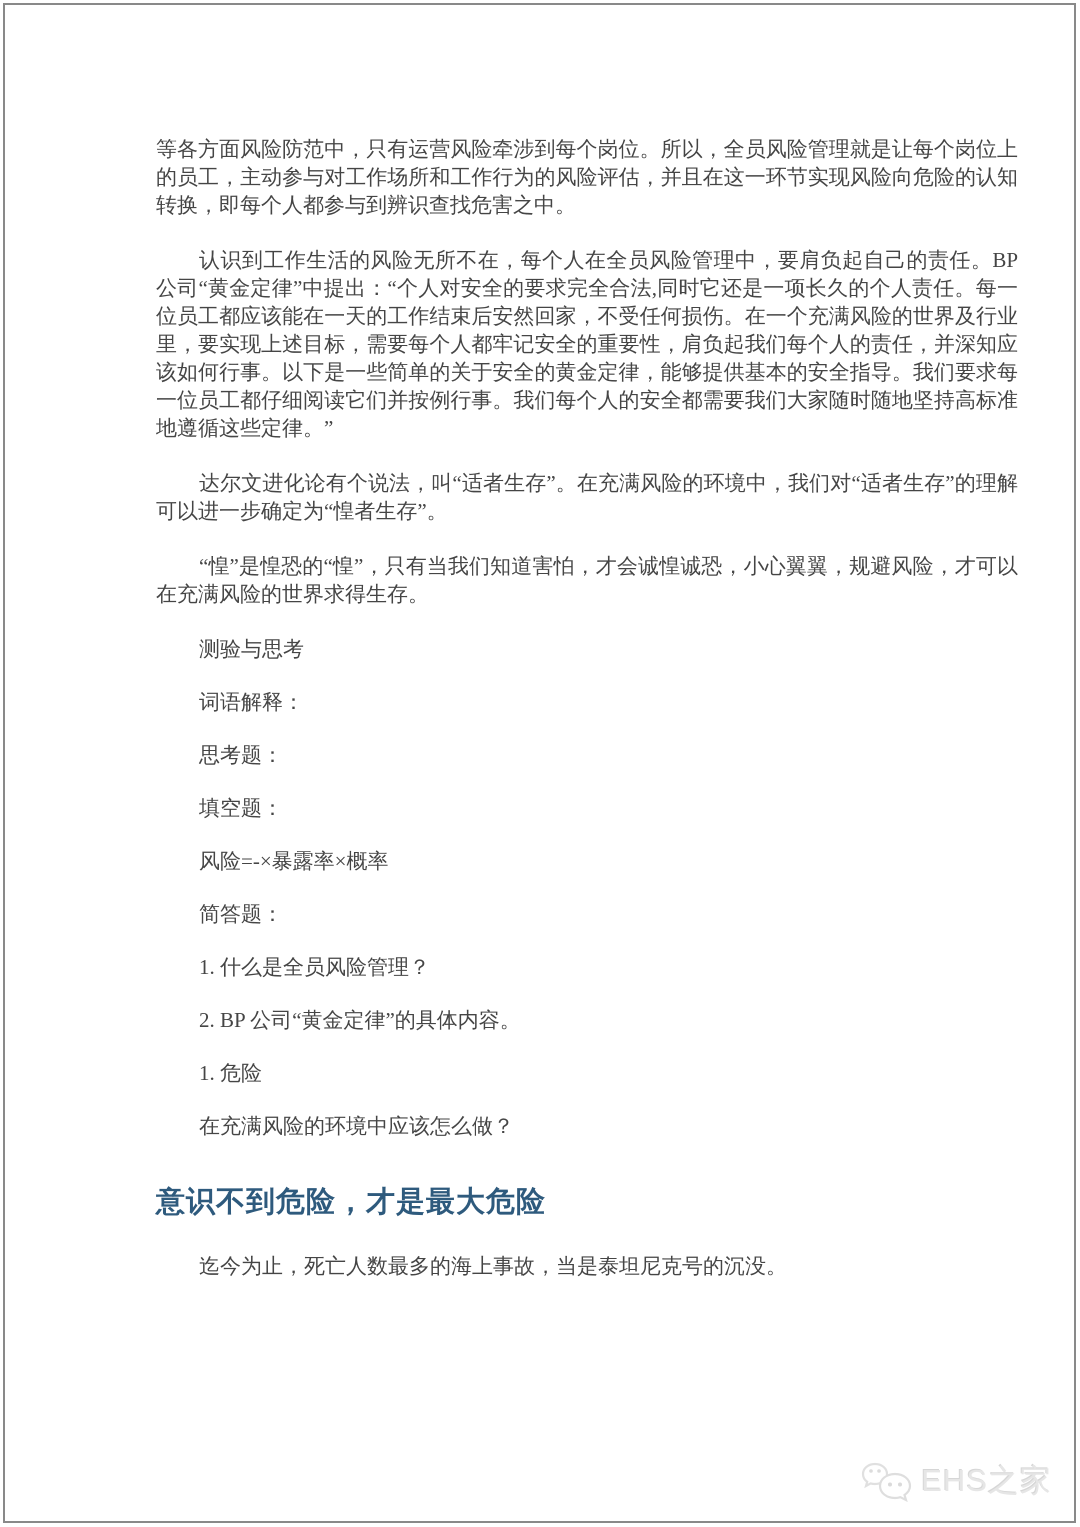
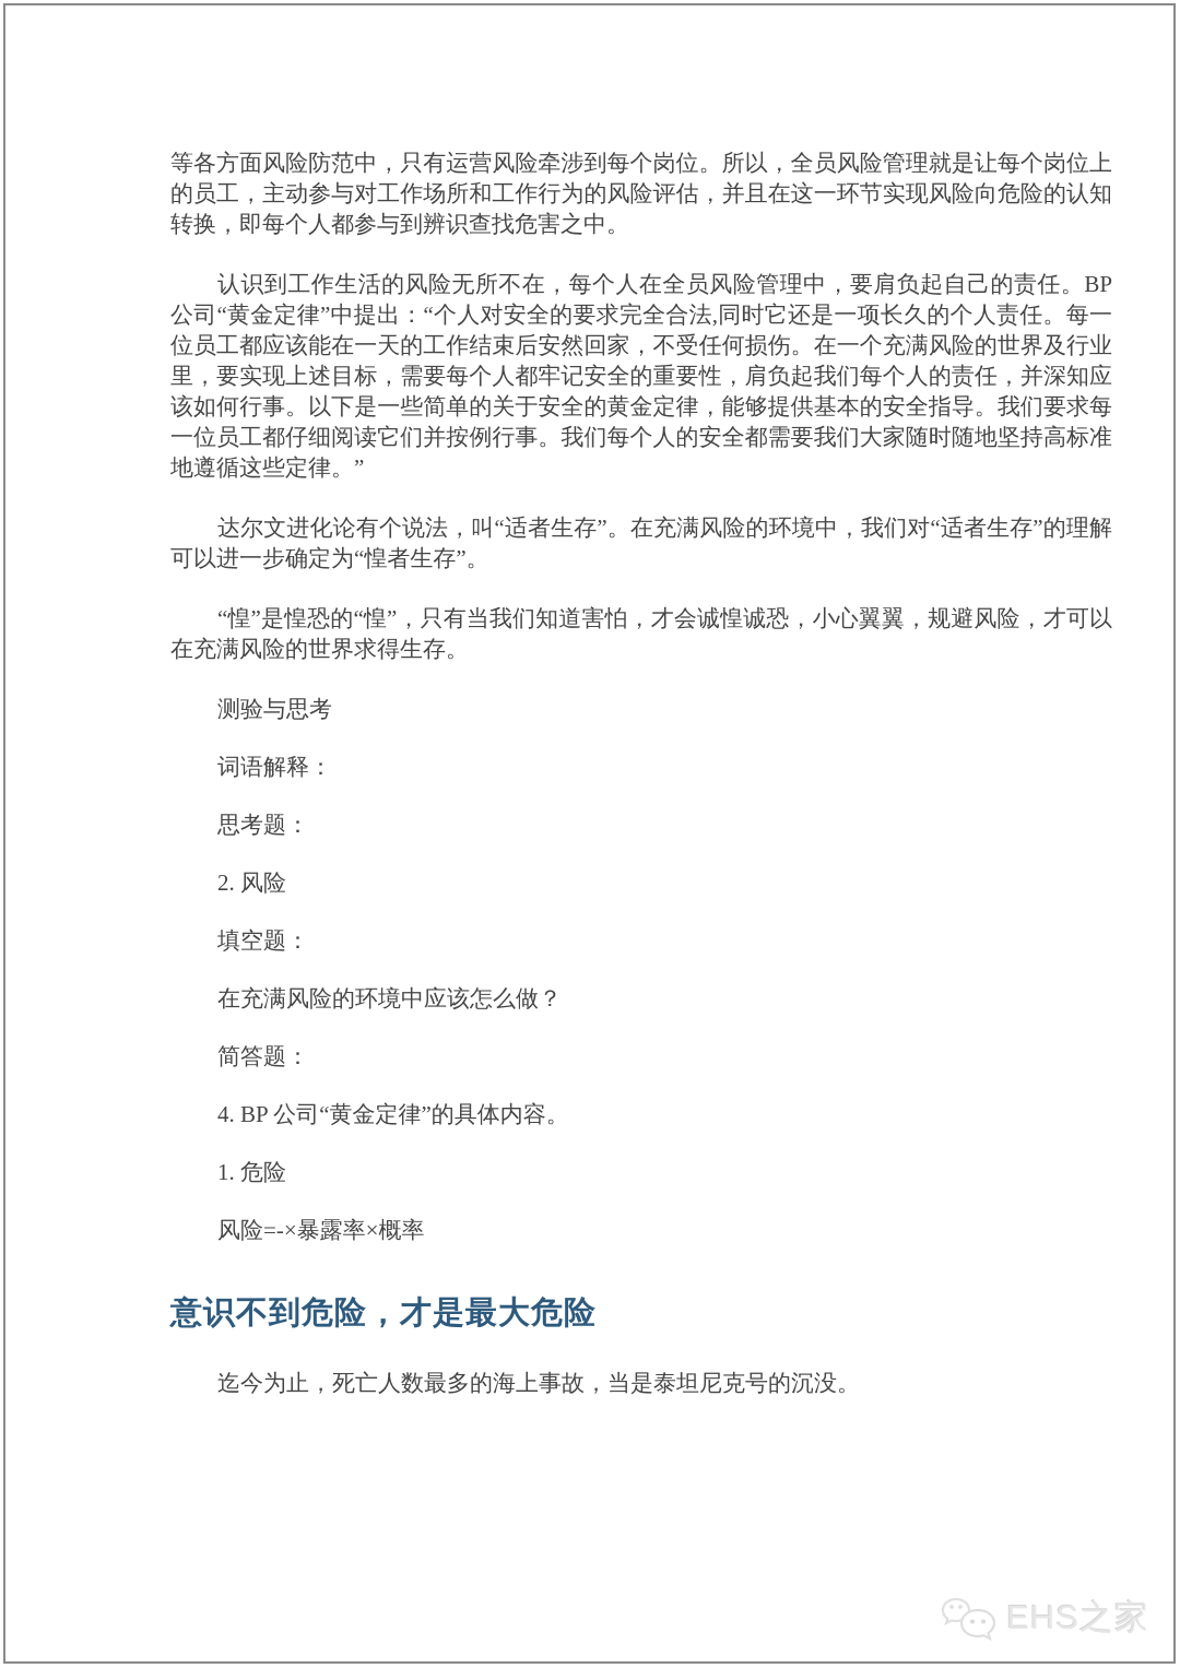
  等各方面风险防范中，只有运营风险牵涉到每个岗位。所以，全员风险管理就是让每个岗位上的员工，主动参与对工作场所和工作行为的风险评估，并且在这一环节实现风险向危险的认知转换，即每个人都参与到辨识查找危害之中。
  认识到工作生活的风险无所不在，每个人在全员风险管理中，要肩负起自己的责任。BP公司“黄金定律”中提出：“个人对安全的要求完全合法,同时它还是一项长久的个人责任。每一位员工都应该能在一天的工作结束后安然回家，不受任何损伤。在一个充满风险的世界及行业里，要实现上述目标，需要每个人都牢记安全的重要性，肩负起我们每个人的责任，并深知应该如何行事。以下是一些简单的关于安全的黄金定律，能够提供基本的安全指导。我们要求每一位员工都仔细阅读它们并按例行事。我们每个人的安全都需要我们大家随时随地坚持高标准地遵循这些定律。”
  达尔文进化论有个说法，叫“适者生存”。在充满风险的环境中，我们对“适者生存”的理解可以进一步确定为“惶者生存”。
  “惶”是惶恐的“惶”，只有当我们知道害怕，才会诚惶诚恐，小心翼翼，规避风险，才可以在充满风险的世界求得生存。
  测验与思考
  词语解释：
  思考题：
+ 2. 风险
  填空题：
- 风险=-×暴露率×概率
+ 在充满风险的环境中应该怎么做？
  简答题：
- 1. 什么是全员风险管理？
- 2. BP 公司“黄金定律”的具体内容。
+ 4. BP 公司“黄金定律”的具体内容。
  1. 危险
- 在充满风险的环境中应该怎么做？
+ 风险=-×暴露率×概率
  意识不到危险，才是最大危险
  迄今为止，死亡人数最多的海上事故，当是泰坦尼克号的沉没。
  EHS之家
